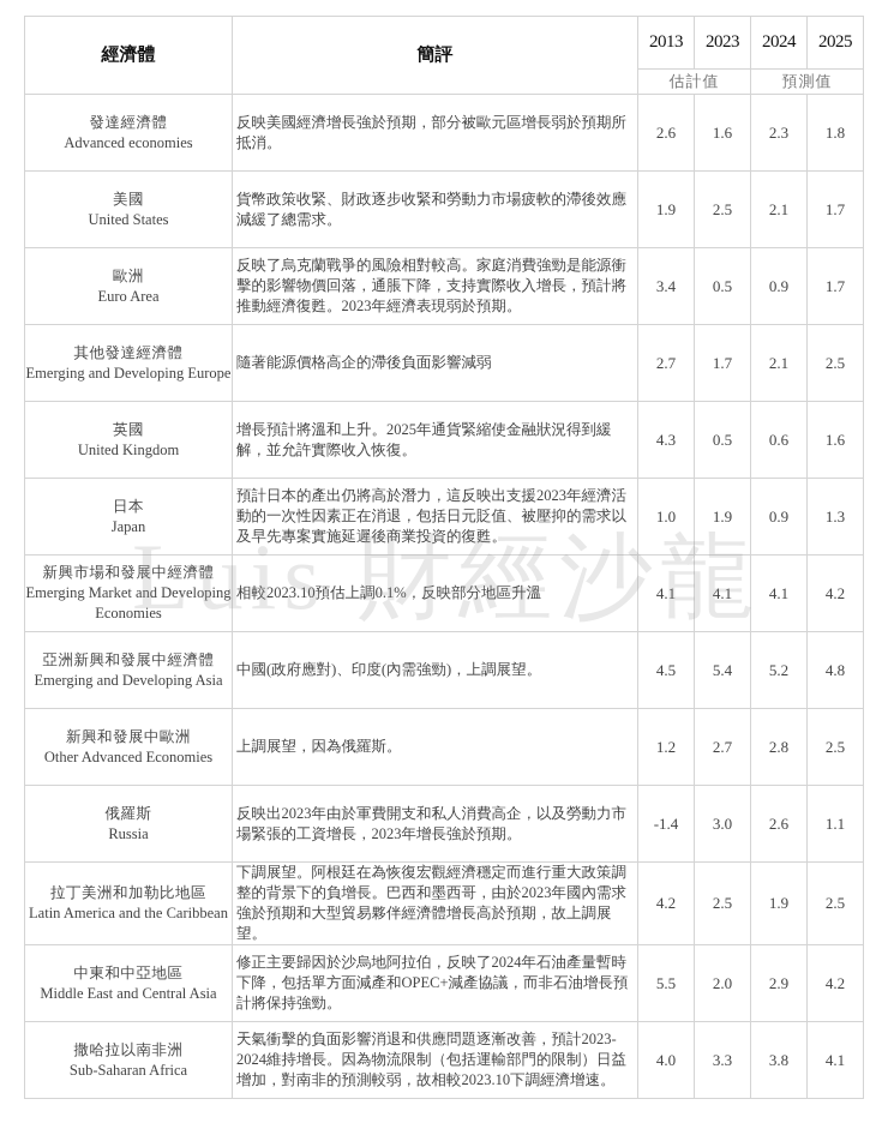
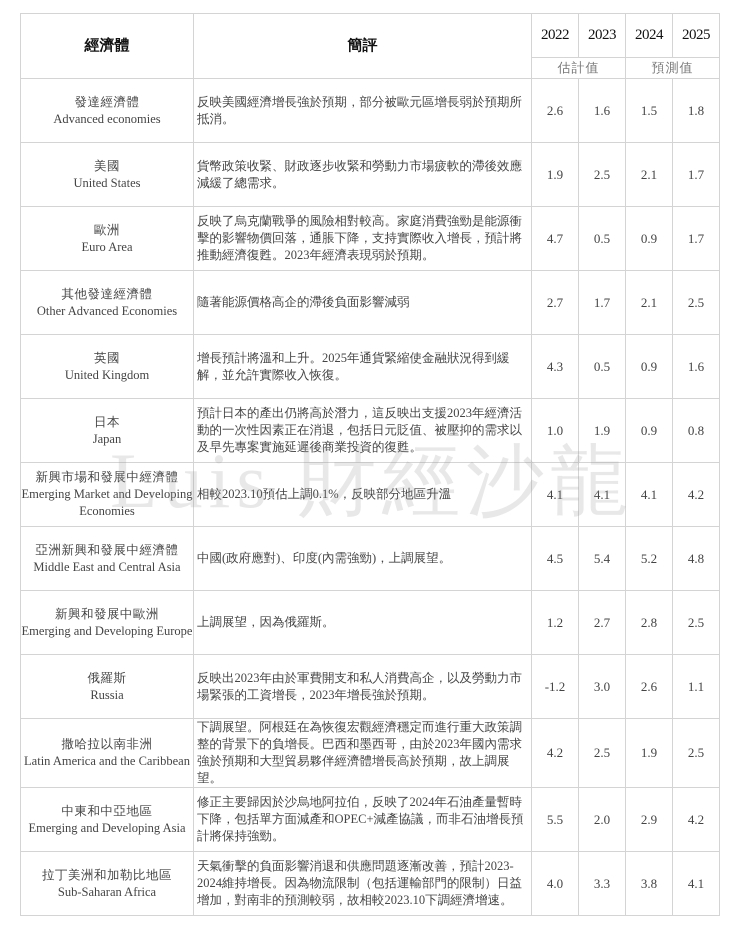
- 經濟體	簡評	2013	2023	2024	2025
+ 經濟體	簡評	2022	2023	2024	2025
  估計值	預測值
- 發達經濟體Advanced economies	反映美國經濟增長強於預期，部分被歐元區增長弱於預期所抵消。	2.6	1.6	2.3	1.8
+ 發達經濟體Advanced economies	反映美國經濟增長強於預期，部分被歐元區增長弱於預期所抵消。	2.6	1.6	1.5	1.8
  美國United States	貨幣政策收緊、財政逐步收緊和勞動力市場疲軟的滯後效應減緩了總需求。	1.9	2.5	2.1	1.7
- 歐洲Euro Area	反映了烏克蘭戰爭的風險相對較高。家庭消費強勁是能源衝擊的影響物價回落，通脹下降，支持實際收入增長，預計將推動經濟復甦。2023年經濟表現弱於預期。	3.4	0.5	0.9	1.7
+ 歐洲Euro Area	反映了烏克蘭戰爭的風險相對較高。家庭消費強勁是能源衝擊的影響物價回落，通脹下降，支持實際收入增長，預計將推動經濟復甦。2023年經濟表現弱於預期。	4.7	0.5	0.9	1.7
- 其他發達經濟體Emerging and Developing Europe	隨著能源價格高企的滯後負面影響減弱	2.7	1.7	2.1	2.5
+ 其他發達經濟體Other Advanced Economies	隨著能源價格高企的滯後負面影響減弱	2.7	1.7	2.1	2.5
- 英國United Kingdom	增長預計將溫和上升。2025年通貨緊縮使金融狀況得到緩解，並允許實際收入恢復。	4.3	0.5	0.6	1.6
+ 英國United Kingdom	增長預計將溫和上升。2025年通貨緊縮使金融狀況得到緩解，並允許實際收入恢復。	4.3	0.5	0.9	1.6
- 日本Japan	預計日本的產出仍將高於潛力，這反映出支援2023年經濟活動的一次性因素正在消退，包括日元貶值、被壓抑的需求以及早先專案實施延遲後商業投資的復甦。	1.0	1.9	0.9	1.3
+ 日本Japan	預計日本的產出仍將高於潛力，這反映出支援2023年經濟活動的一次性因素正在消退，包括日元貶值、被壓抑的需求以及早先專案實施延遲後商業投資的復甦。	1.0	1.9	0.9	0.8
  新興市場和發展中經濟體Emerging Market and Developing Economies	相較2023.10預估上調0.1%，反映部分地區升溫	4.1	4.1	4.1	4.2
- 亞洲新興和發展中經濟體Emerging and Developing Asia	中國(政府應對)、印度(內需強勁)，上調展望。	4.5	5.4	5.2	4.8
+ 亞洲新興和發展中經濟體Middle East and Central Asia	中國(政府應對)、印度(內需強勁)，上調展望。	4.5	5.4	5.2	4.8
- 新興和發展中歐洲Other Advanced Economies	上調展望，因為俄羅斯。	1.2	2.7	2.8	2.5
+ 新興和發展中歐洲Emerging and Developing Europe	上調展望，因為俄羅斯。	1.2	2.7	2.8	2.5
- 俄羅斯Russia	反映出2023年由於軍費開支和私人消費高企，以及勞動力市場緊張的工資增長，2023年增長強於預期。	-1.4	3.0	2.6	1.1
+ 俄羅斯Russia	反映出2023年由於軍費開支和私人消費高企，以及勞動力市場緊張的工資增長，2023年增長強於預期。	-1.2	3.0	2.6	1.1
- 拉丁美洲和加勒比地區Latin America and the Caribbean	下調展望。阿根廷在為恢復宏觀經濟穩定而進行重大政策調整的背景下的負增長。巴西和墨西哥，由於2023年國內需求強於預期和大型貿易夥伴經濟體增長高於預期，故上調展望。	4.2	2.5	1.9	2.5
+ 撒哈拉以南非洲Latin America and the Caribbean	下調展望。阿根廷在為恢復宏觀經濟穩定而進行重大政策調整的背景下的負增長。巴西和墨西哥，由於2023年國內需求強於預期和大型貿易夥伴經濟體增長高於預期，故上調展望。	4.2	2.5	1.9	2.5
- 中東和中亞地區Middle East and Central Asia	修正主要歸因於沙烏地阿拉伯，反映了2024年石油產量暫時下降，包括單方面減產和OPEC+減產協議，而非石油增長預計將保持強勁。	5.5	2.0	2.9	4.2
+ 中東和中亞地區Emerging and Developing Asia	修正主要歸因於沙烏地阿拉伯，反映了2024年石油產量暫時下降，包括單方面減產和OPEC+減產協議，而非石油增長預計將保持強勁。	5.5	2.0	2.9	4.2
- 撒哈拉以南非洲Sub-Saharan Africa	天氣衝擊的負面影響消退和供應問題逐漸改善，預計2023-2024維持增長。因為物流限制（包括運輸部門的限制）日益增加，對南非的預測較弱，故相較2023.10下調經濟增速。	4.0	3.3	3.8	4.1
+ 拉丁美洲和加勒比地區Sub-Saharan Africa	天氣衝擊的負面影響消退和供應問題逐漸改善，預計2023-2024維持增長。因為物流限制（包括運輸部門的限制）日益增加，對南非的預測較弱，故相較2023.10下調經濟增速。	4.0	3.3	3.8	4.1
  Luis 財經沙龍
